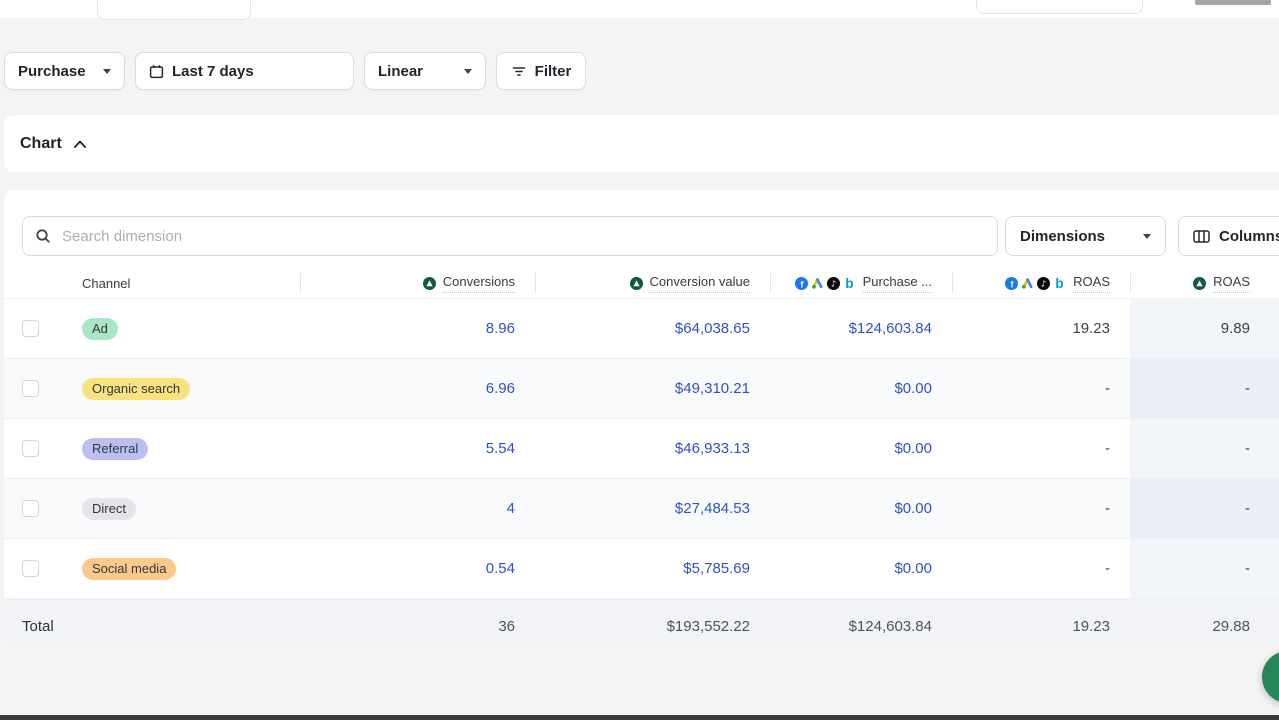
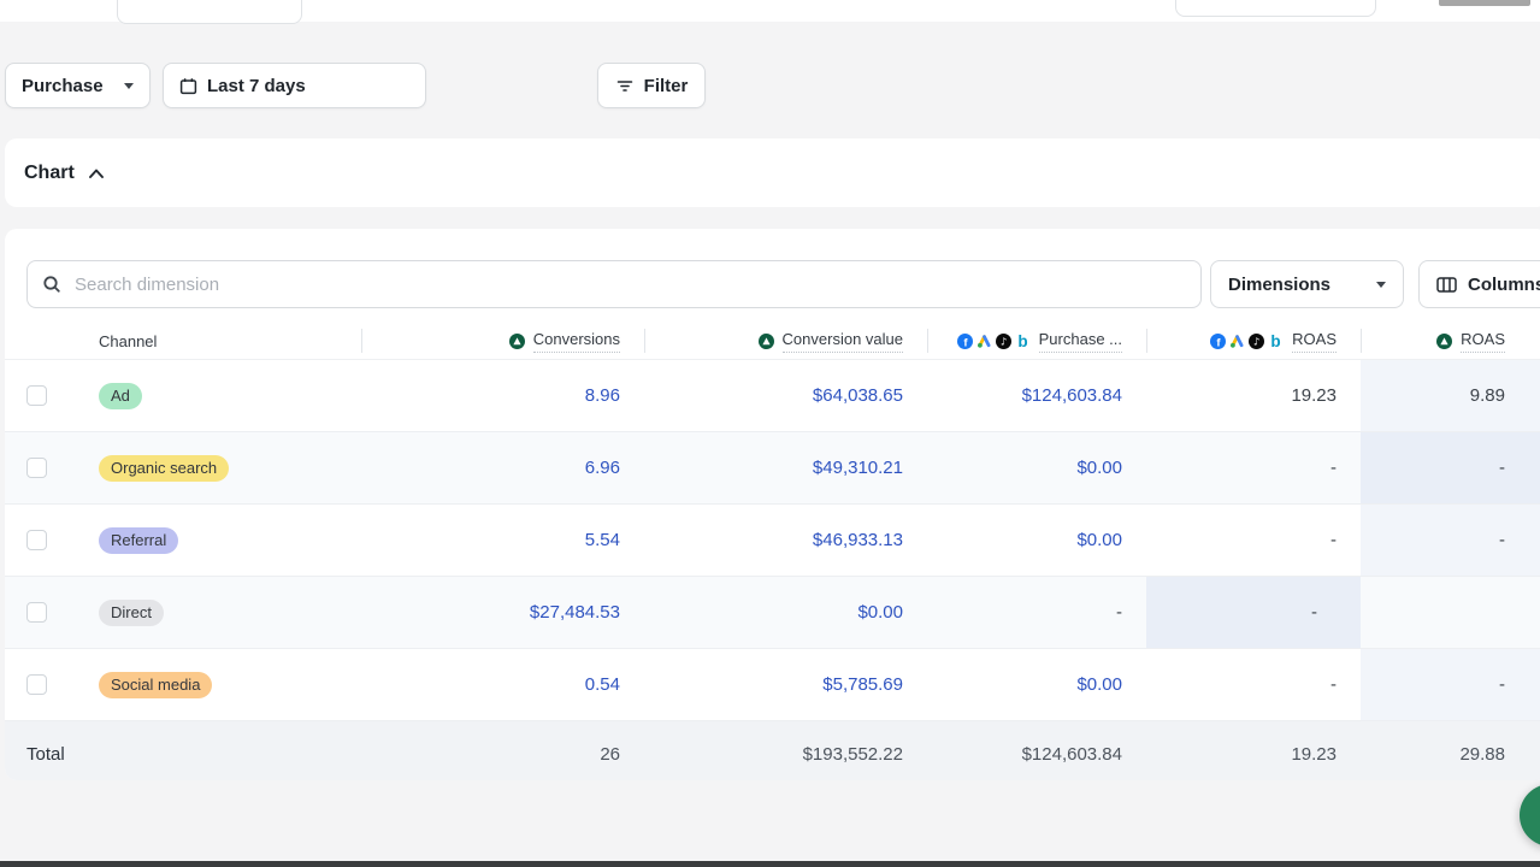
  Purchase
  Last 7 days
- Linear
  Filter
  Chart
  Search dimension
  Dimensions
  Column
  Channel
  Conversions
  Conversion value
  f
  ♪
  b
  Purchase ...
  f
  ♪
  b
  ROAS
  ROAS
  Ad
  8.96
  $64,038.65
  $124,603.84
  19.23
  9.89
  Organic search
  6.96
  $49,310.21
  $0.00
  -
  -
  Referral
  5.54
  $46,933.13
  $0.00
  -
  -
  Direct
- 4
  $27,484.53
  $0.00
  -
  -
  Social media
  0.54
  $5,785.69
  $0.00
  -
  -
  Total
- 36
+ 26
  $193,552.22
  $124,603.84
  19.23
  29.88
